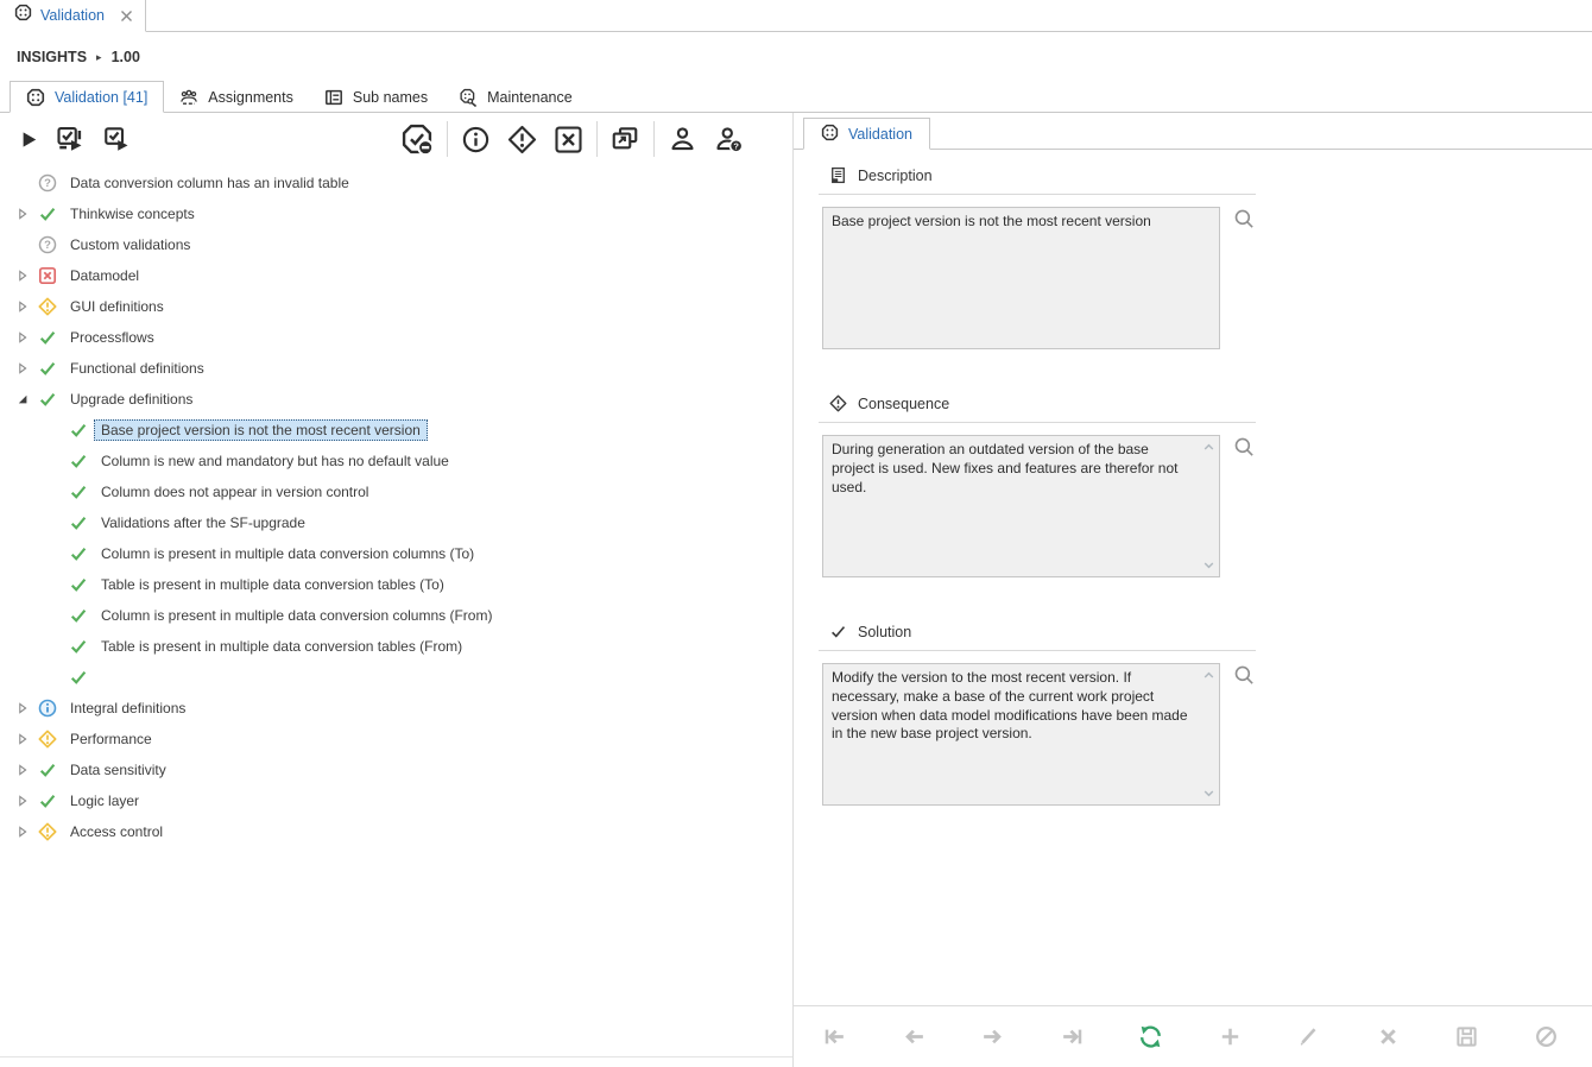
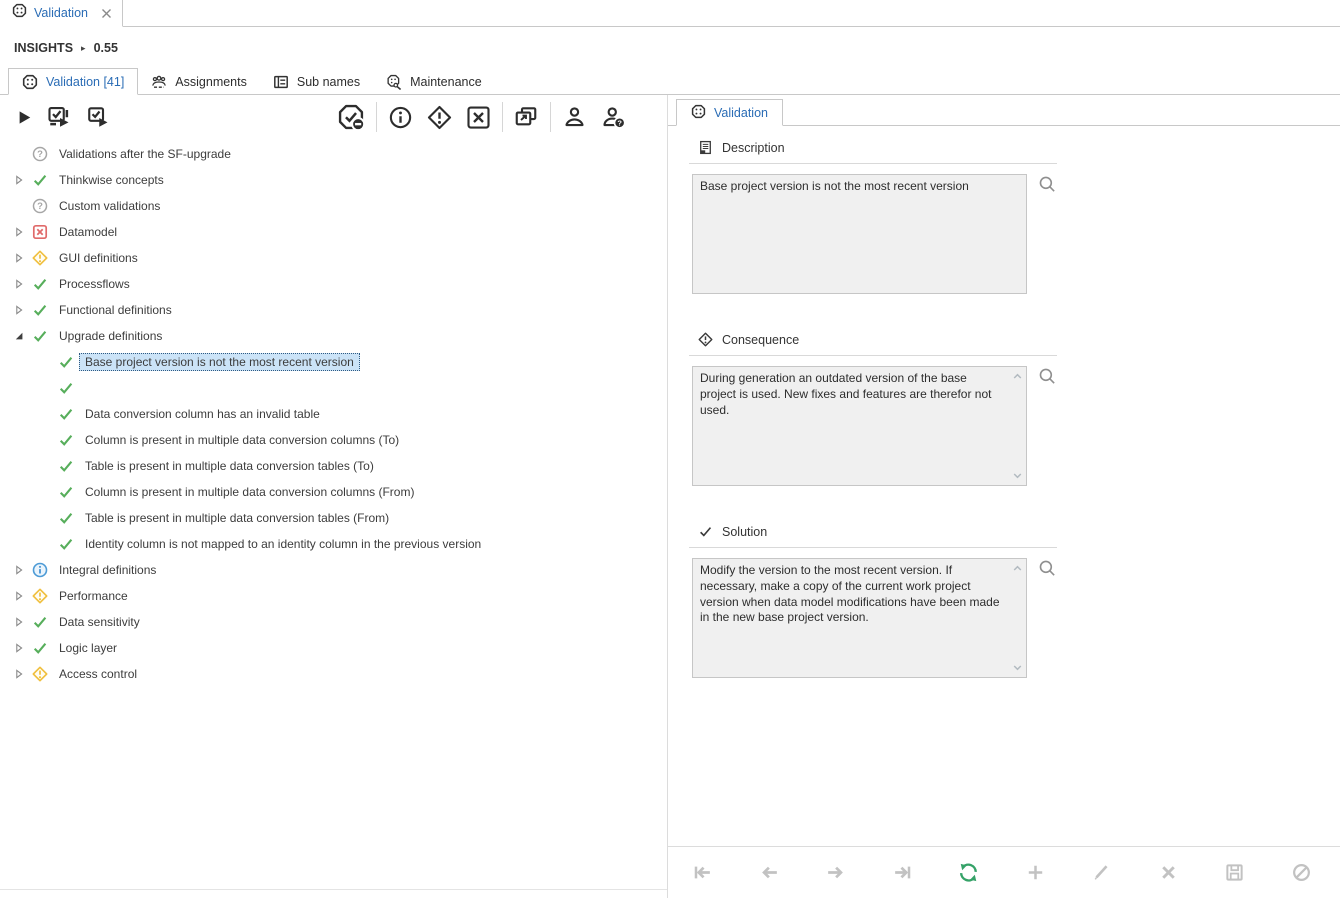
  Validation
  INSIGHTS
  ▸
- 1.00
+ 0.55
  Validation [41]
  Assignments
  Sub names
  Maintenance
  ?
  ?
- Data conversion column has an invalid table
+ Validations after the SF-upgrade
  Thinkwise concepts
  ?
  Custom validations
  Datamodel
  GUI definitions
  Processflows
  Functional definitions
  Upgrade definitions
  Base project version is not the most recent version
- Column is new and mandatory but has no default value
- Column does not appear in version control
- Validations after the SF-upgrade
+ Data conversion column has an invalid table
  Column is present in multiple data conversion columns (To)
  Table is present in multiple data conversion tables (To)
  Column is present in multiple data conversion columns (From)
  Table is present in multiple data conversion tables (From)
+ Identity column is not mapped to an identity column in the previous version
  Integral definitions
  Performance
  Data sensitivity
  Logic layer
  Access control
  Validation
  Description
  Base project version is not the most recent version
  Consequence
  During generation an outdated version of the base project is used. New fixes and features are therefor not used.
  Solution
- Modify the version to the most recent version. If necessary, make a base of the current work project version when data model modifications have been made in the new base project version.
+ Modify the version to the most recent version. If necessary, make a copy of the current work project version when data model modifications have been made in the new base project version.
